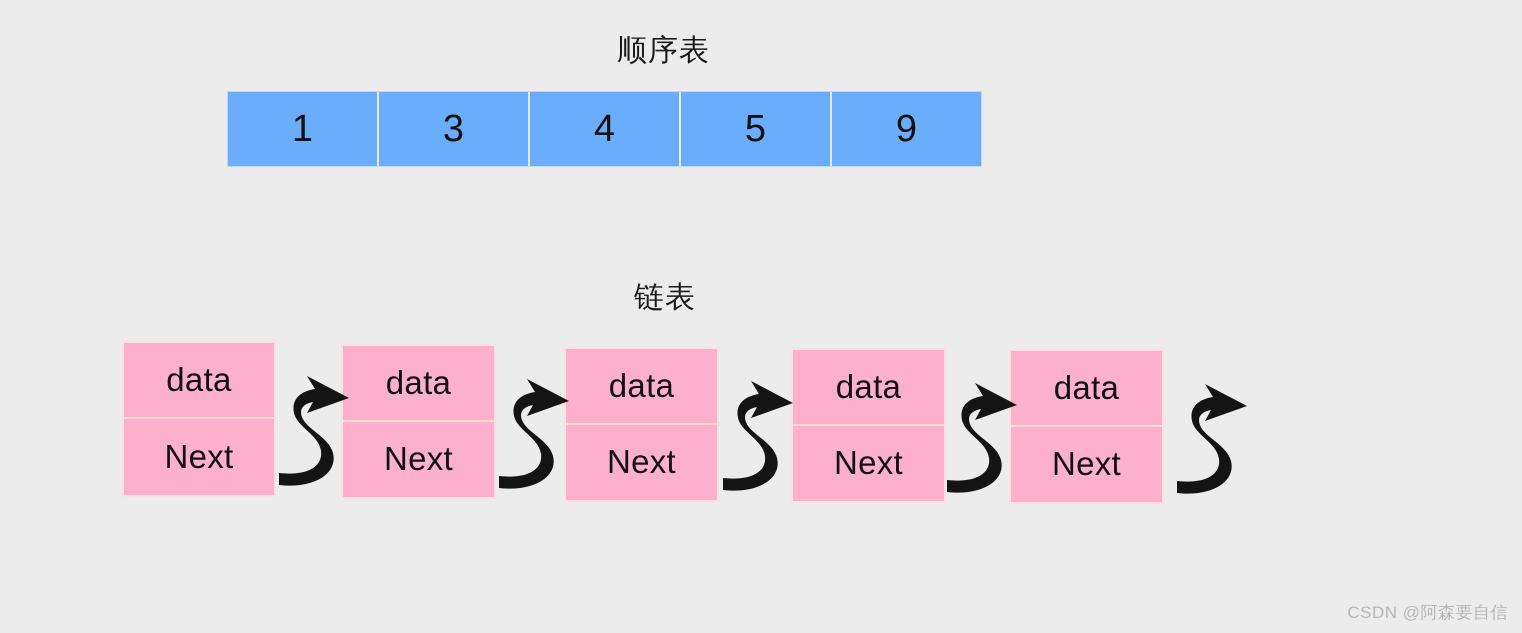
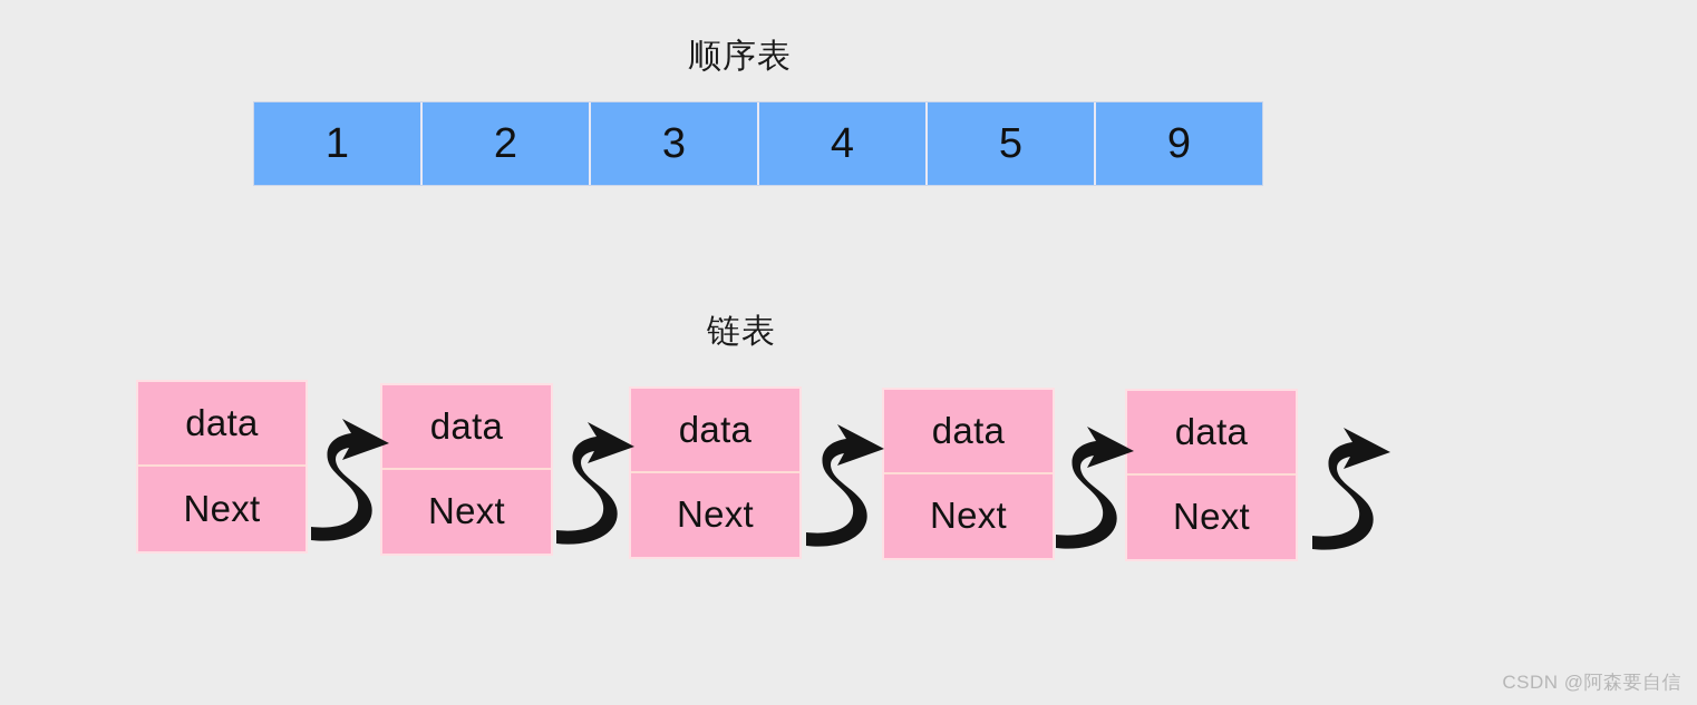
  顺序表
  1
+ 2
  3
  4
  5
  9
  链表
  data
  Next
  data
  Next
  data
  Next
  data
  Next
  data
  Next
  CSDN @阿森要自信
